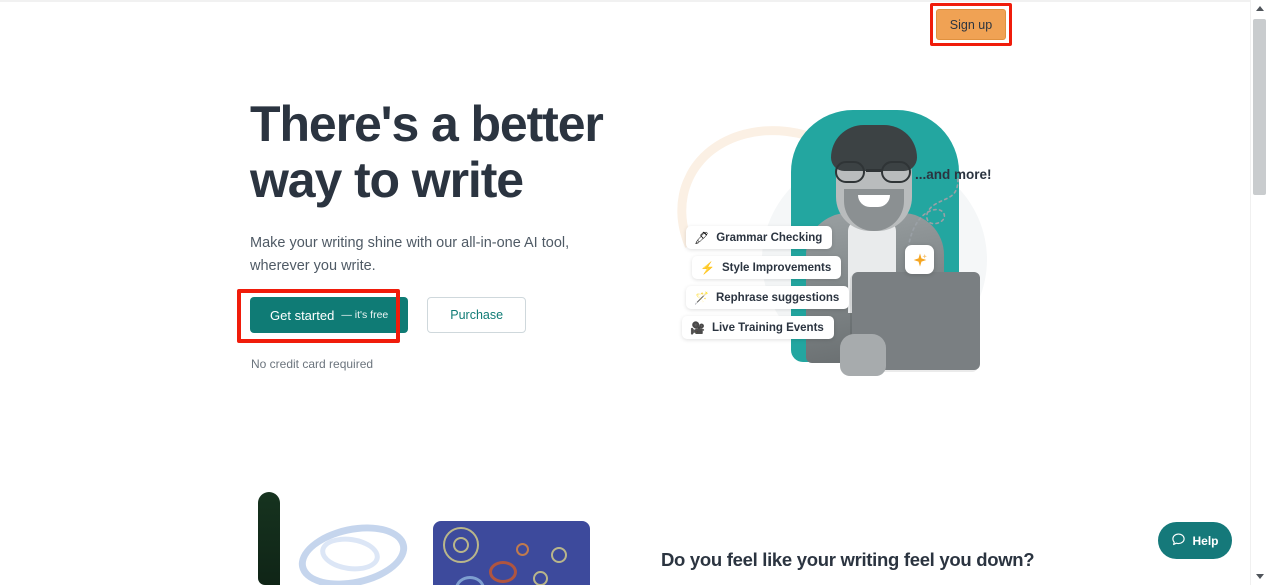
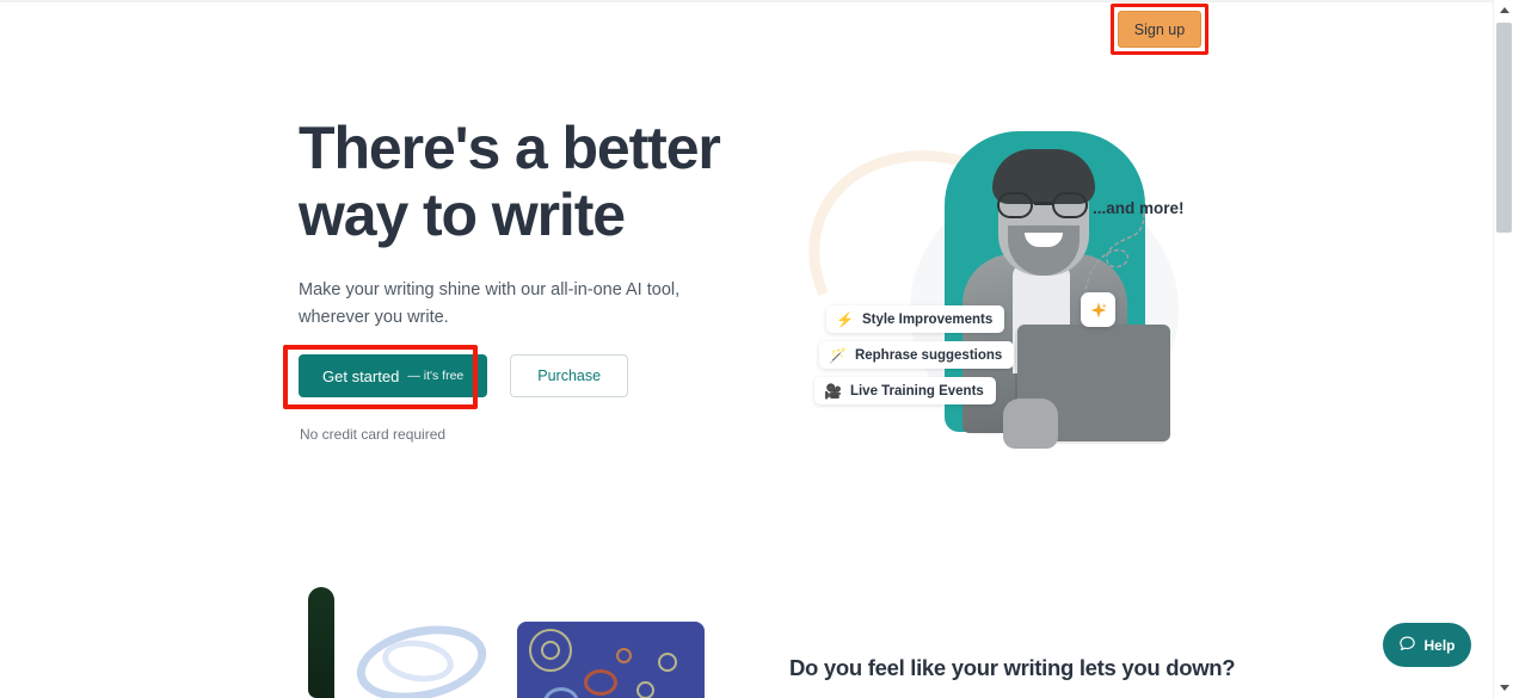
  Sign up
  There's a better
  way to write
  Make your writing shine with our all-in-one AI tool, wherever you write.
  Get started
  — it's free
  Purchase
  No credit card required
- 🖋
- Grammar Checking
  ⚡
  Style Improvements
  🪄
  Rephrase suggestions
  🎥
  Live Training Events
  ...and more!
- Do you feel like your writing feel you down?
+ Do you feel like your writing lets you down?
  Help
